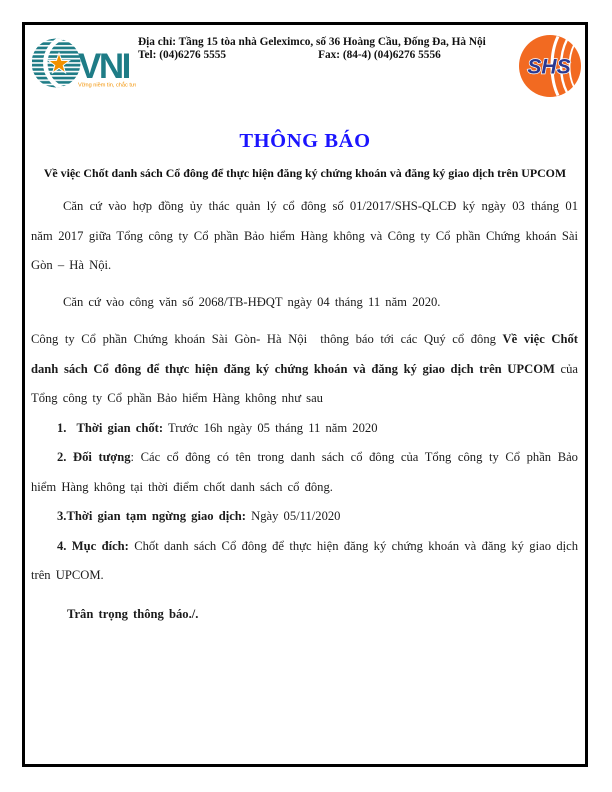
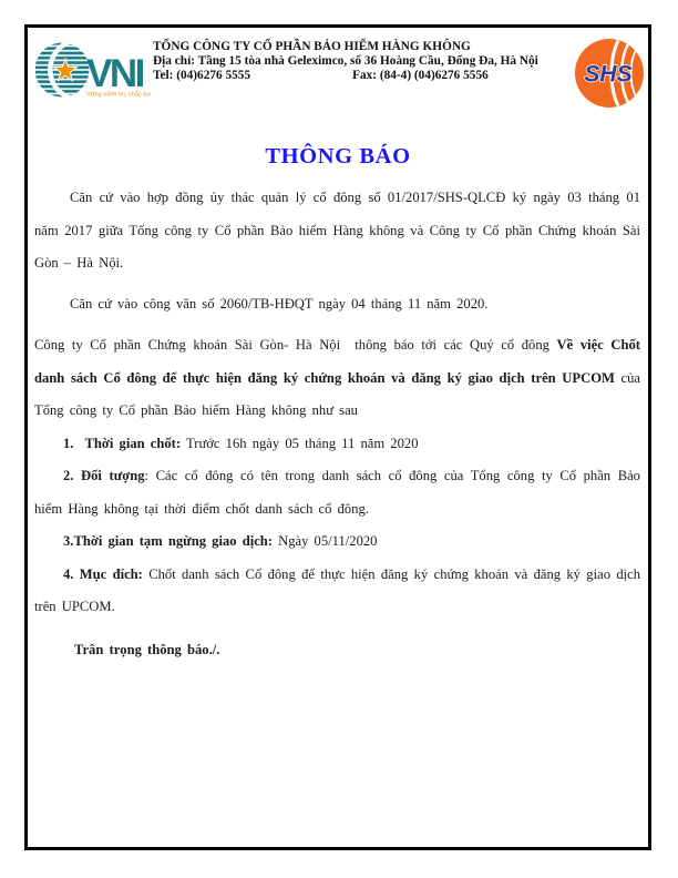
  VNI
+ TỔNG CÔNG TY CỔ PHẦN BẢO HIỂM HÀNG KHÔNG
  Địa chỉ: Tầng 15 tòa nhà Geleximco, số 36 Hoàng Cầu, Đống Đa, Hà Nội
  Tel: (04)6276 5555
  Fax: (84-4) (04)6276 5556
  SHS
  THÔNG BÁO
- Về việc Chốt danh sách Cổ đông để thực hiện đăng ký chứng khoán và đăng ký giao dịch trên UPCOM
  Căn cứ vào hợp đồng ủy thác quản lý cổ đông số 01/2017/SHS-QLCĐ ký ngày 03 tháng 01 năm 2017 giữa Tổng công ty Cổ phần Bảo hiểm Hàng không và Công ty Cổ phần Chứng khoán Sài Gòn – Hà Nội.
- Căn cứ vào công văn số 2068/TB-HĐQT ngày 04 tháng 11 năm 2020.
+ Căn cứ vào công văn số 2060/TB-HĐQT ngày 04 tháng 11 năm 2020.
  Công ty Cổ phần Chứng khoán Sài Gòn- Hà Nội thông báo tới các Quý cổ đông Về việc Chốt danh sách Cổ đông để thực hiện đăng ký chứng khoán và đăng ký giao dịch trên UPCOM của Tổng công ty Cổ phần Bảo hiểm Hàng không như sau
  1. Thời gian chốt: Trước 16h ngày 05 tháng 11 năm 2020
  2. Đối tượng: Các cổ đông có tên trong danh sách cổ đông của Tổng công ty Cổ phần Bảo hiểm Hàng không tại thời điểm chốt danh sách cổ đông.
  3.Thời gian tạm ngừng giao dịch: Ngày 05/11/2020
  4. Mục đích: Chốt danh sách Cổ đông để thực hiện đăng ký chứng khoán và đăng ký giao dịch trên UPCOM.
  Trân trọng thông báo./.
